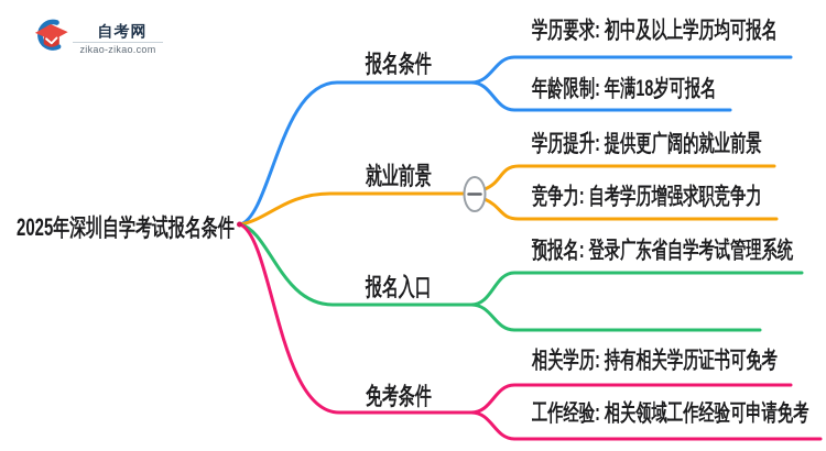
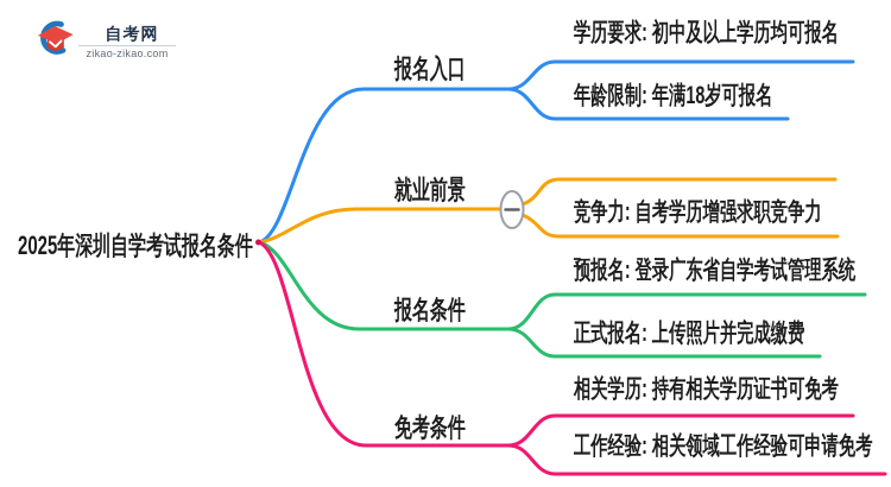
  自考网
  zikao-zikao.com
  2025年深圳自学考试报名条件
- 报名条件
+ 报名入口
  就业前景
- 报名入口
+ 报名条件
  免考条件
  学历要求: 初中及以上学历均可报名
  年龄限制: 年满18岁可报名
- 学历提升: 提供更广阔的就业前景
  竞争力: 自考学历增强求职竞争力
  预报名: 登录广东省自学考试管理系统
+ 正式报名: 上传照片并完成缴费
  相关学历: 持有相关学历证书可免考
  工作经验: 相关领域工作经验可申请免考
